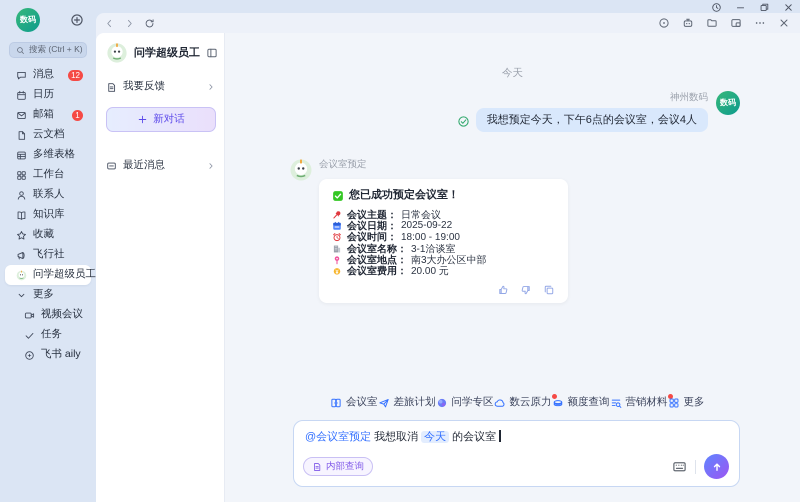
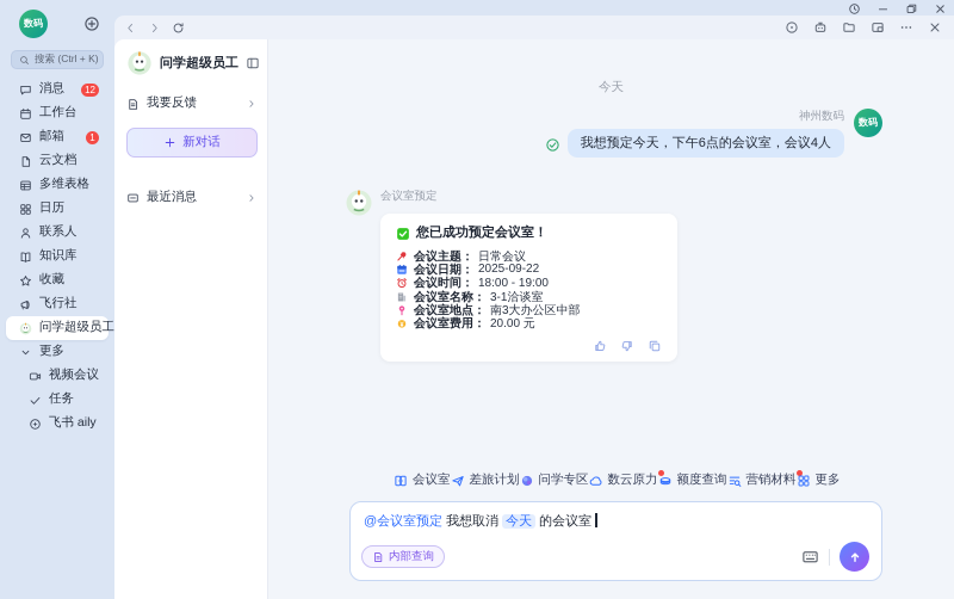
  数码
  搜索 (Ctrl + K)
  消息
  12
- 日历
+ 工作台
  邮箱
  1
  云文档
  多维表格
- 工作台
+ 日历
  联系人
  知识库
  收藏
  飞行社
  问学超级员工
  更多
  视频会议
  任务
  飞书 aily
  问学超级员工
  我要反馈
  新对话
  最近消息
  今天
  数码
  神州数码
  我想预定今天，下午6点的会议室，会议4人
  会议室预定
  您已成功预定会议室！
  会议主题：
  日常会议
  会议日期：
  2025-09-22
  会议时间：
  18:00 - 19:00
  会议室名称：
  3-1洽谈室
  会议室地点：
  南3大办公区中部
  会议室费用：
  20.00 元
  会议室
  差旅计划
  问学专区
  数云原力
  额度查询
  营销材料
  更多
  @会议室预定 我想取消 今天 的会议室
  内部查询
